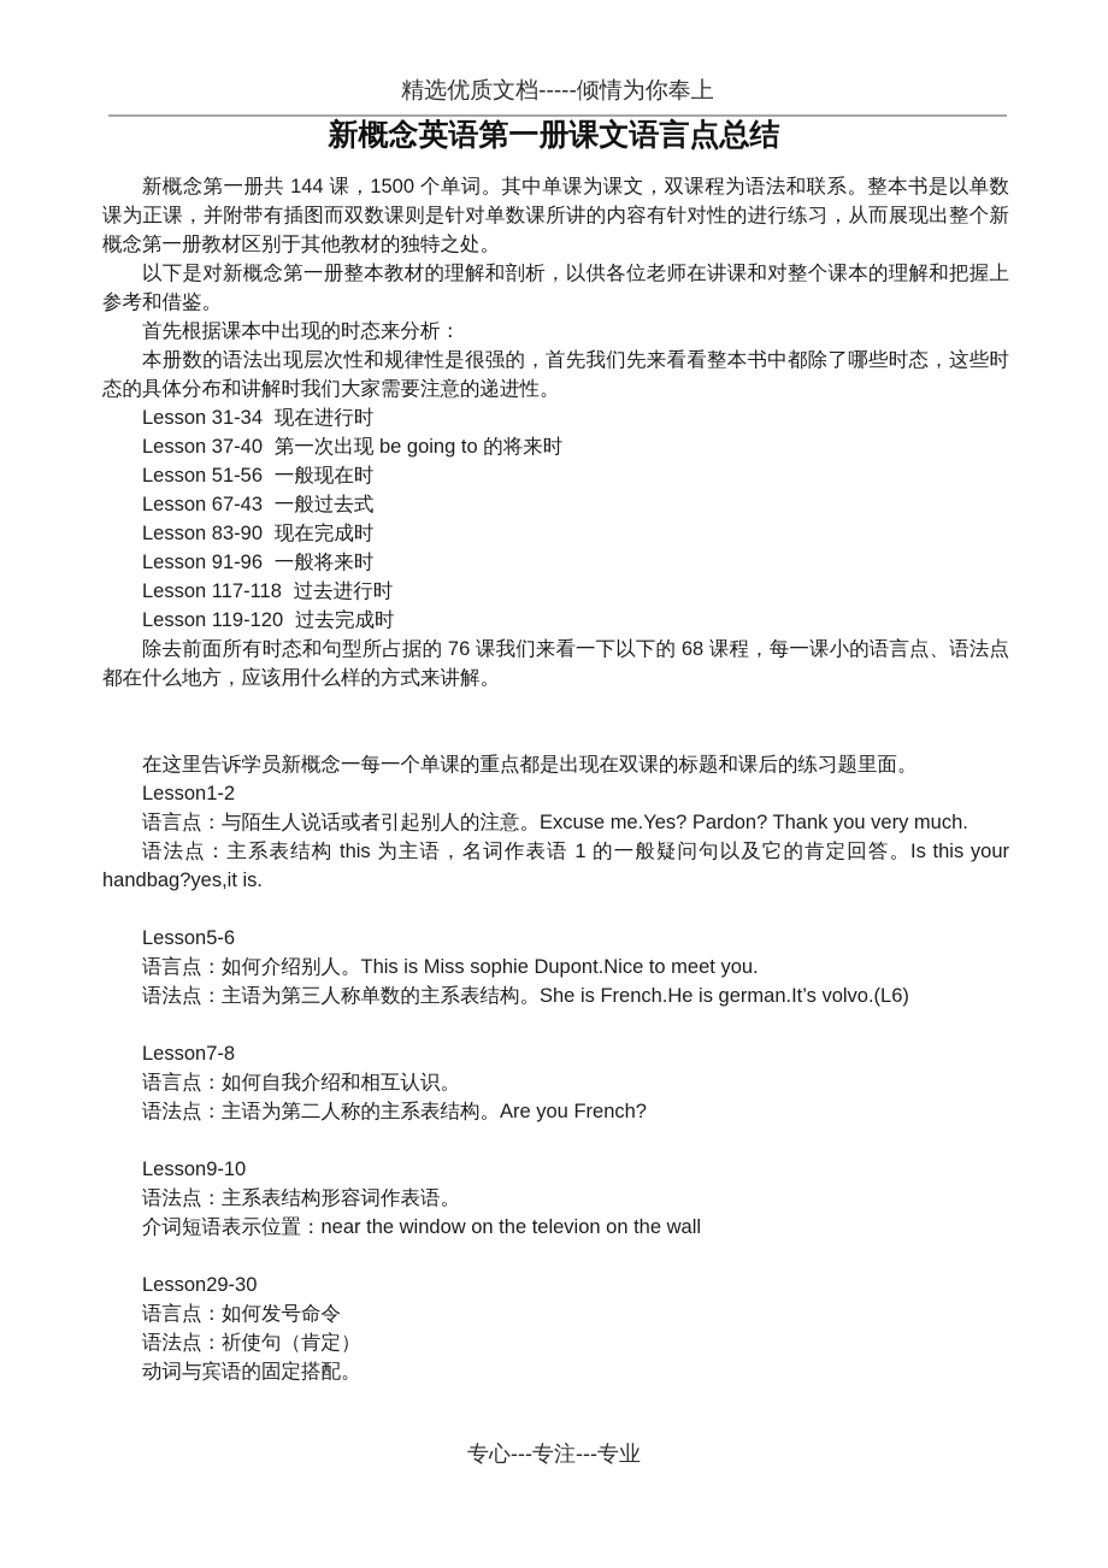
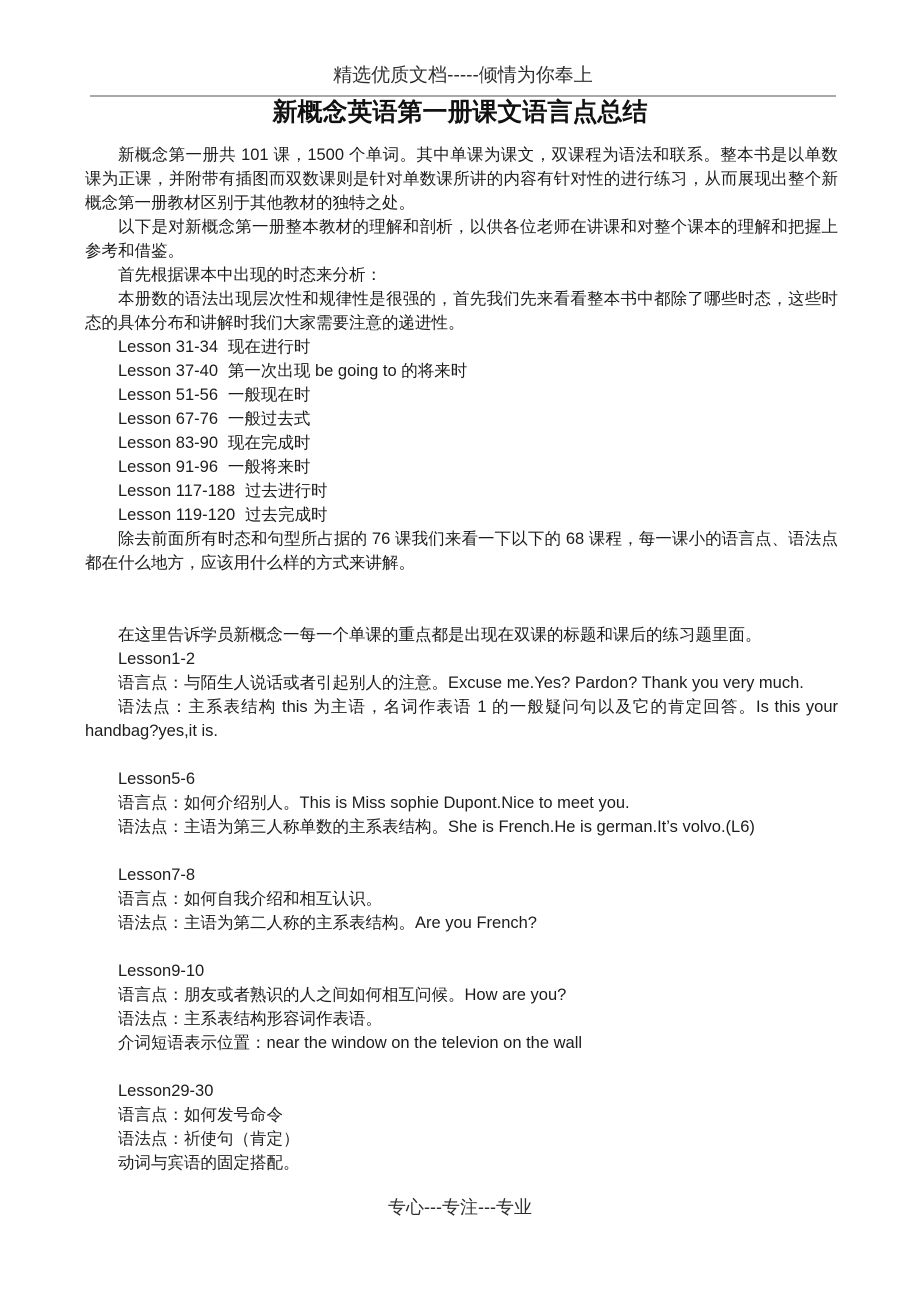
  精选优质文档-----倾情为你奉上
  新概念英语第一册课文语言点总结
- 新概念第一册共 144 课，1500 个单词。其中单课为课文，双课程为语法和联系。整本书是以单数课为正课，并附带有插图而双数课则是针对单数课所讲的内容有针对性的进行练习，从而展现出整个新概念第一册教材区别于其他教材的独特之处。
+ 新概念第一册共 101 课，1500 个单词。其中单课为课文，双课程为语法和联系。整本书是以单数课为正课，并附带有插图而双数课则是针对单数课所讲的内容有针对性的进行练习，从而展现出整个新概念第一册教材区别于其他教材的独特之处。
  以下是对新概念第一册整本教材的理解和剖析，以供各位老师在讲课和对整个课本的理解和把握上参考和借鉴。
  首先根据课本中出现的时态来分析：
  本册数的语法出现层次性和规律性是很强的，首先我们先来看看整本书中都除了哪些时态，这些时态的具体分布和讲解时我们大家需要注意的递进性。
  Lesson 31-34 现在进行时
  Lesson 37-40 第一次出现 be going to 的将来时
  Lesson 51-56 一般现在时
- Lesson 67-43 一般过去式
+ Lesson 67-76 一般过去式
  Lesson 83-90 现在完成时
  Lesson 91-96 一般将来时
- Lesson 117-118 过去进行时
+ Lesson 117-188 过去进行时
  Lesson 119-120 过去完成时
  除去前面所有时态和句型所占据的 76 课我们来看一下以下的 68 课程，每一课小的语言点、语法点都在什么地方，应该用什么样的方式来讲解。
  在这里告诉学员新概念一每一个单课的重点都是出现在双课的标题和课后的练习题里面。
  Lesson1-2
  语言点：与陌生人说话或者引起别人的注意。Excuse me.Yes? Pardon? Thank you very much.
  语法点：主系表结构 this 为主语，名词作表语 1 的一般疑问句以及它的肯定回答。Is this your handbag?yes,it is.
  Lesson5-6
  语言点：如何介绍别人。This is Miss sophie Dupont.Nice to meet you.
  语法点：主语为第三人称单数的主系表结构。She is French.He is german.It’s volvo.(L6)
  Lesson7-8
  语言点：如何自我介绍和相互认识。
  语法点：主语为第二人称的主系表结构。Are you French?
  Lesson9-10
+ 语言点：朋友或者熟识的人之间如何相互问候。How are you?
  语法点：主系表结构形容词作表语。
  介词短语表示位置：near the window on the televion on the wall
  Lesson29-30
  语言点：如何发号命令
  语法点：祈使句（肯定）
  动词与宾语的固定搭配。
  专心---专注---专业
